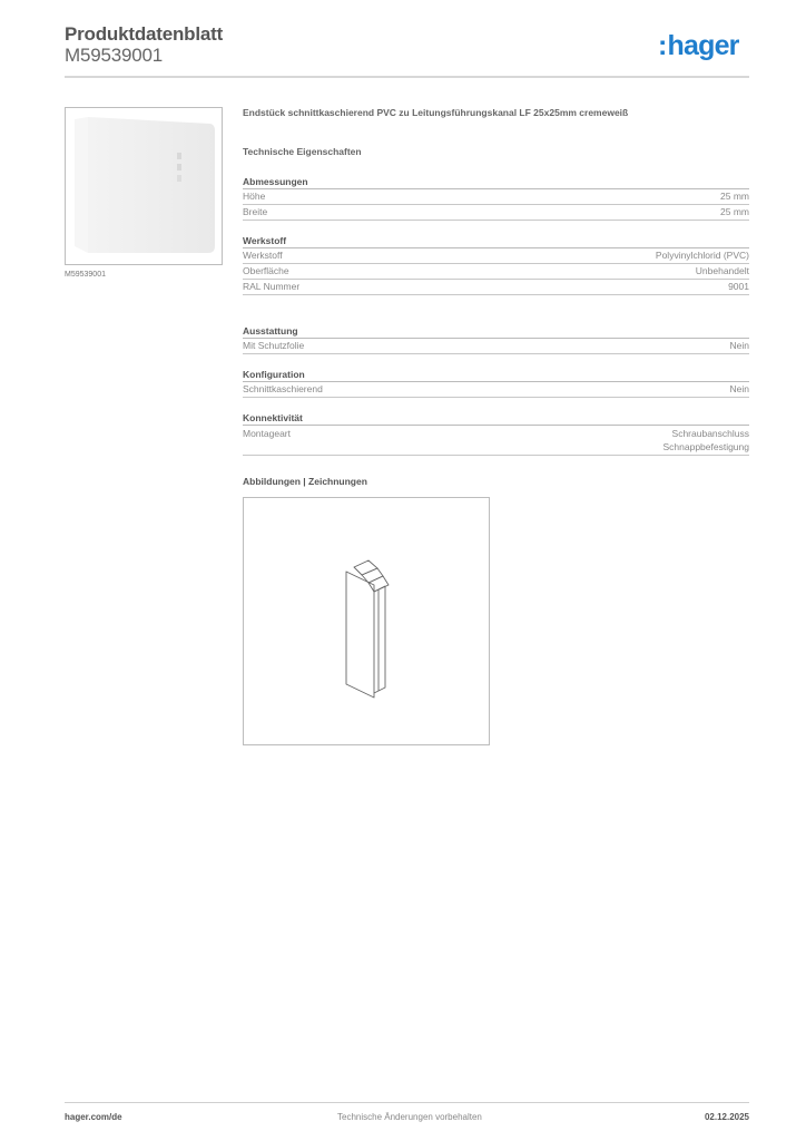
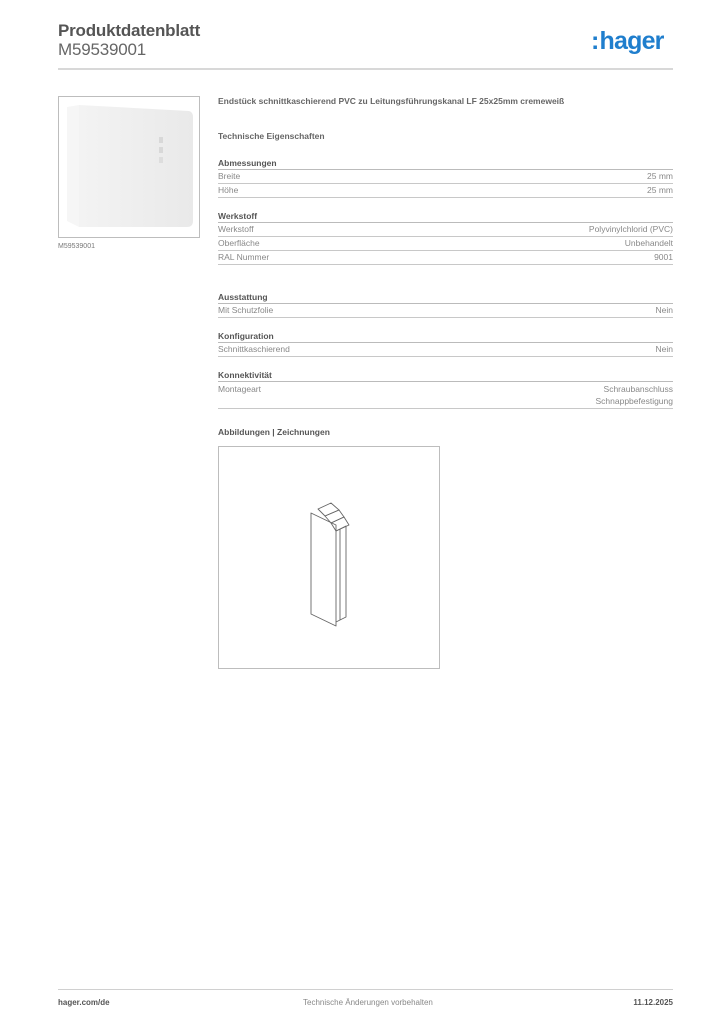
  Produktdatenblatt
  M59539001
  :hager
  Endstück schnittkaschierend PVC zu Leitungsführungskanal LF 25x25mm cremeweiß
  Technische Eigenschaften
  Abmessungen
- Höhe
+ Breite
  25 mm
- Breite
+ Höhe
  25 mm
  Werkstoff
  Werkstoff
  Polyvinylchlorid (PVC)
  Oberfläche
  Unbehandelt
  RAL Nummer
  9001
  Ausstattung
  Mit Schutzfolie
  Nein
  Konfiguration
  Schnittkaschierend
  Nein
  Konnektivität
  Montageart
  Schraubanschluss
  Schnappbefestigung
  Abbildungen | Zeichnungen
  hager.com/de
  Technische Änderungen vorbehalten
- 02.12.2025
+ 11.12.2025
